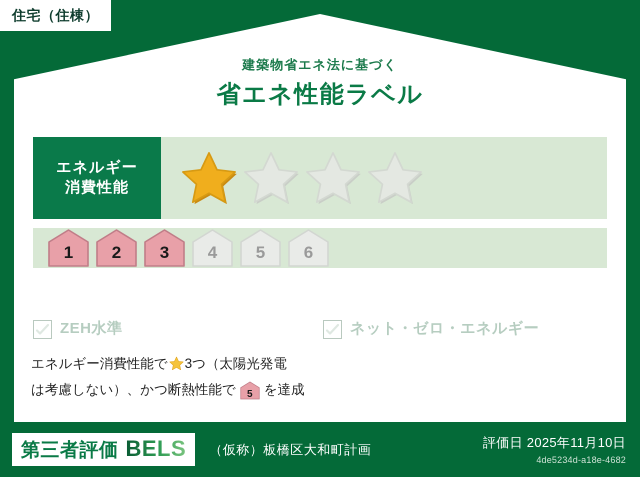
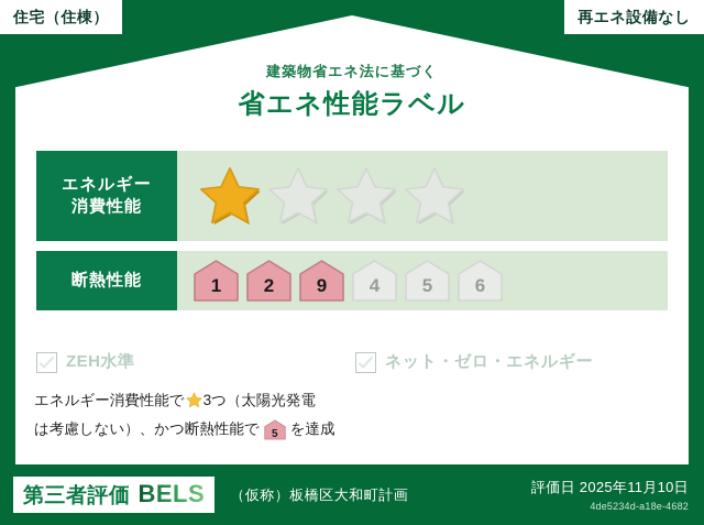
  住宅（住棟）
+ 再エネ設備なし
  建築物省エネ法に基づく
  省エネ性能ラベル
  エネルギー
  消費性能
+ 断熱性能
  1
  2
- 3
+ 9
  4
  5
  6
  ZEH水準
  ネット・ゼロ・エネルギー
  エネルギー消費性能で 3つ（太陽光発電
  は考慮しない）、かつ断熱性能で 5 を達成
  第三者評価
  BELS
  （仮称）板橋区大和町計画
  評価日 2025年11月10日
  4de5234d-a18e-4682
